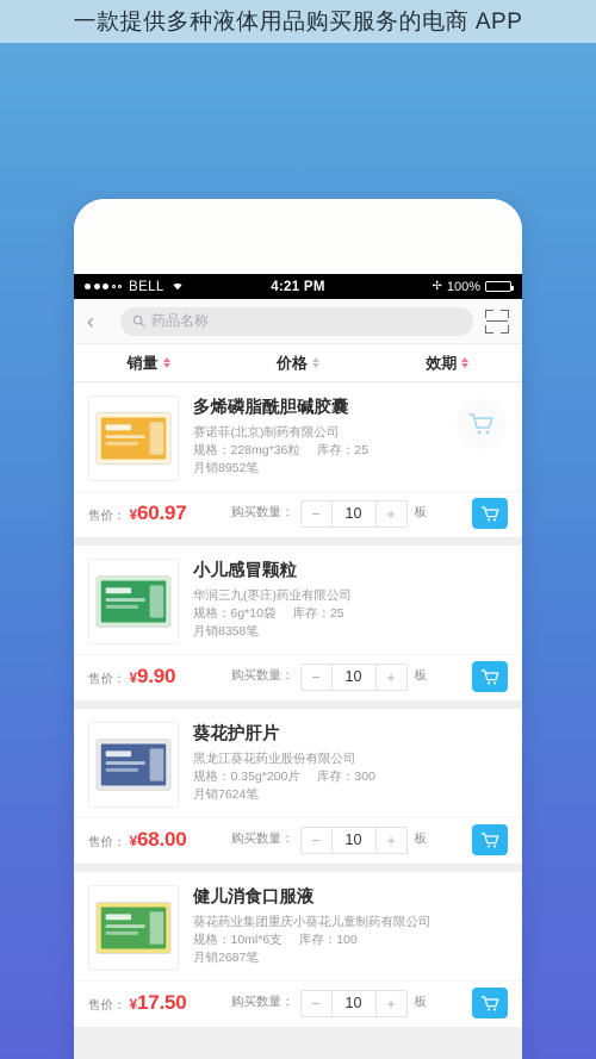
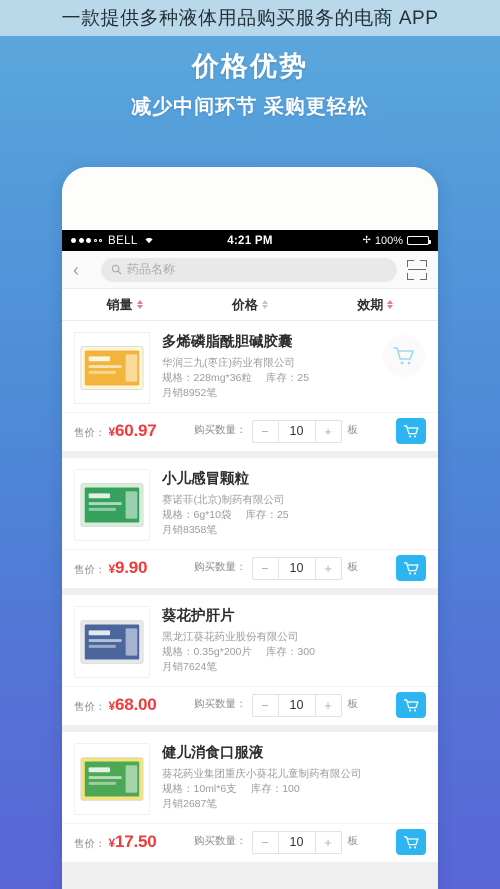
  一款提供多种液体用品购买服务的电商 APP
+ 价格优势
+ 减少中间环节 采购更轻松
  BELL
  4:21 PM
  ✢
  100%
  ‹
  药品名称
  销量
  价格
  效期
  多烯磷脂酰胆碱胶囊
- 赛诺菲(北京)制药有限公司
+ 华润三九(枣庄)药业有限公司
  规格：228mg*36粒
  库存：25
  月销8952笔
  售价：
  ¥60.97
  购买数量：
  −
  10
  +
  板
  小儿感冒颗粒
- 华润三九(枣庄)药业有限公司
+ 赛诺菲(北京)制药有限公司
  规格：6g*10袋
  库存：25
  月销8358笔
  售价：
  ¥9.90
  购买数量：
  −
  10
  +
  板
  葵花护肝片
  黑龙江葵花药业股份有限公司
  规格：0.35g*200片
  库存：300
  月销7624笔
  售价：
  ¥68.00
  购买数量：
  −
  10
  +
  板
  健儿消食口服液
  葵花药业集团重庆小葵花儿童制药有限公司
  规格：10ml*6支
  库存：100
  月销2687笔
  售价：
  ¥17.50
  购买数量：
  −
  10
  +
  板
